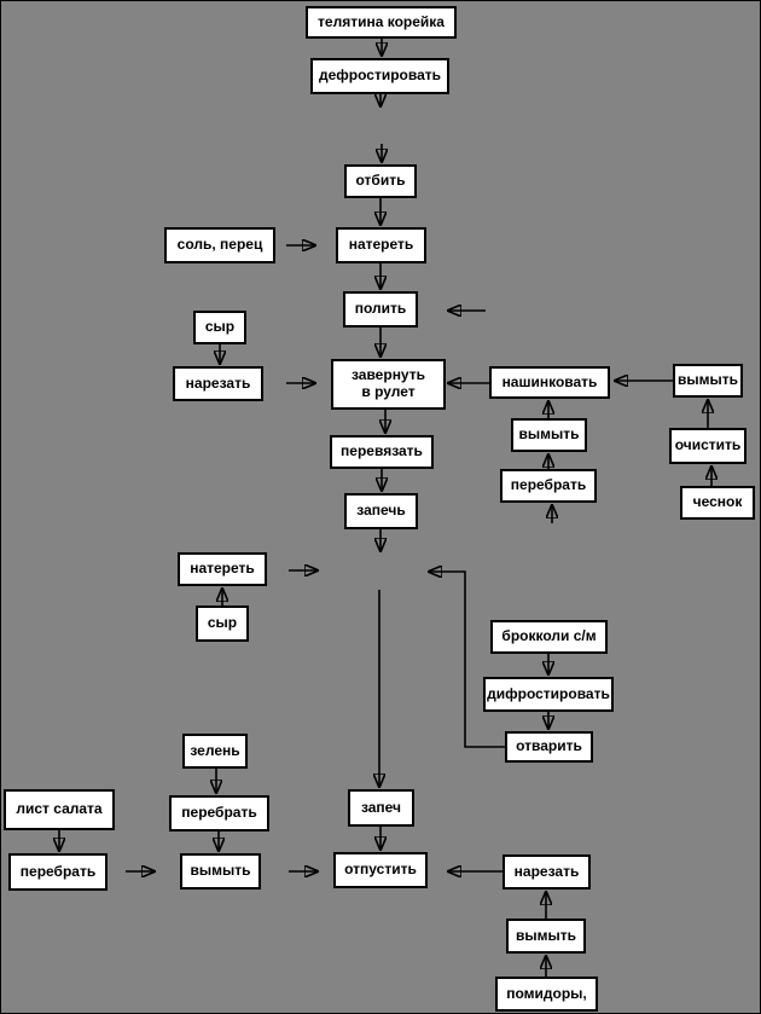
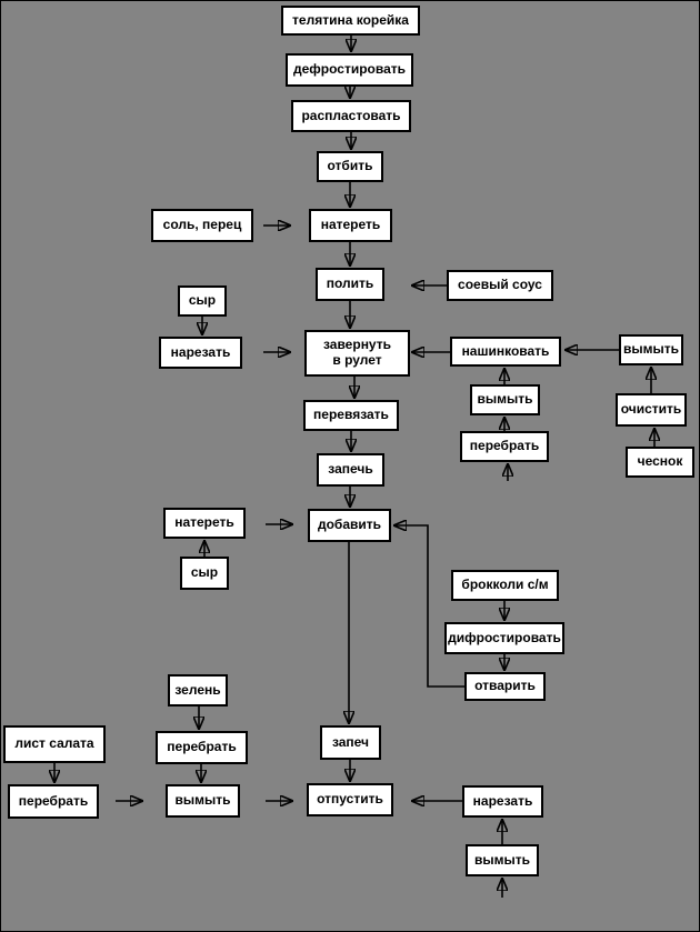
  телятина корейка
  дефростировать
+ распластовать
  отбить
  соль, перец
  натереть
  полить
+ соевый соус
  сыр
  нарезать
  завернуть
  в рулет
  нашинковать
  вымыть
  вымыть
  очистить
  перевязать
  перебрать
  чеснок
  запечь
  натереть
+ добавить
  сыр
  брокколи с/м
  дифростировать
  отварить
  зелень
  запеч
  лист салата
  перебрать
  отпустить
  перебрать
  вымыть
  нарезать
  вымыть
- помидоры,
